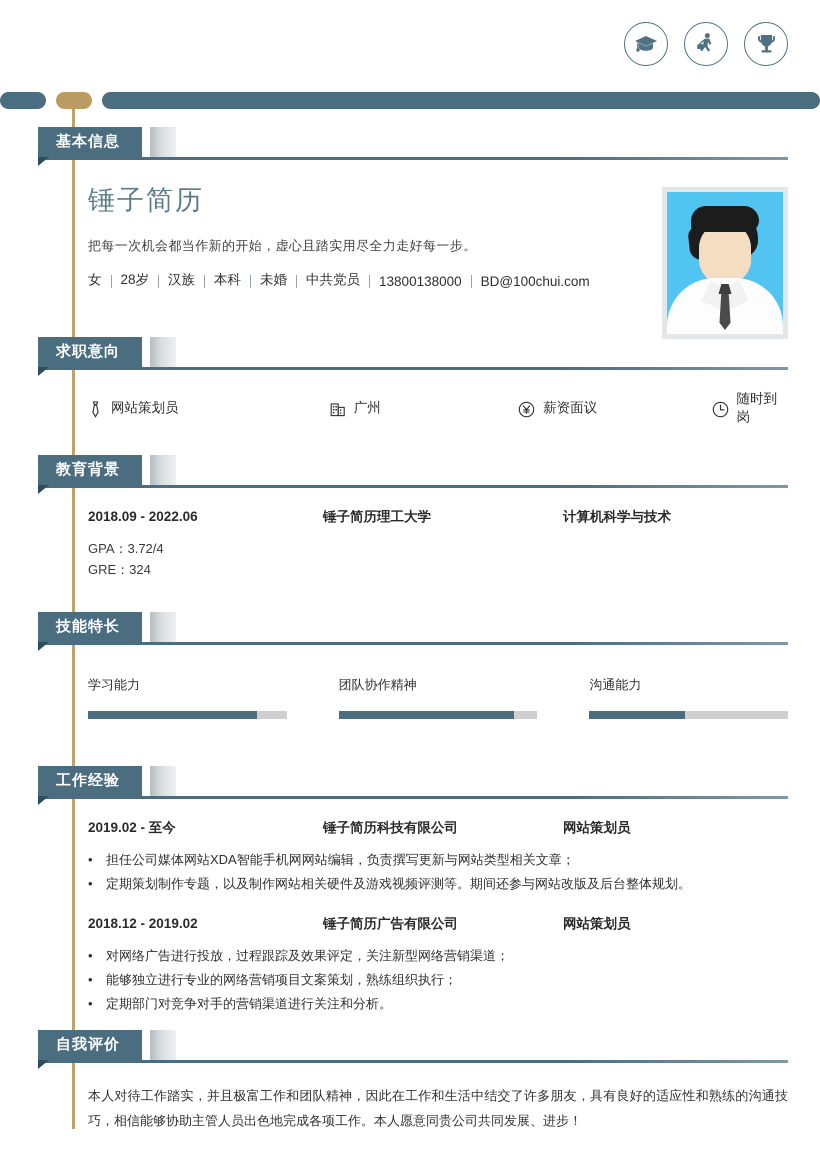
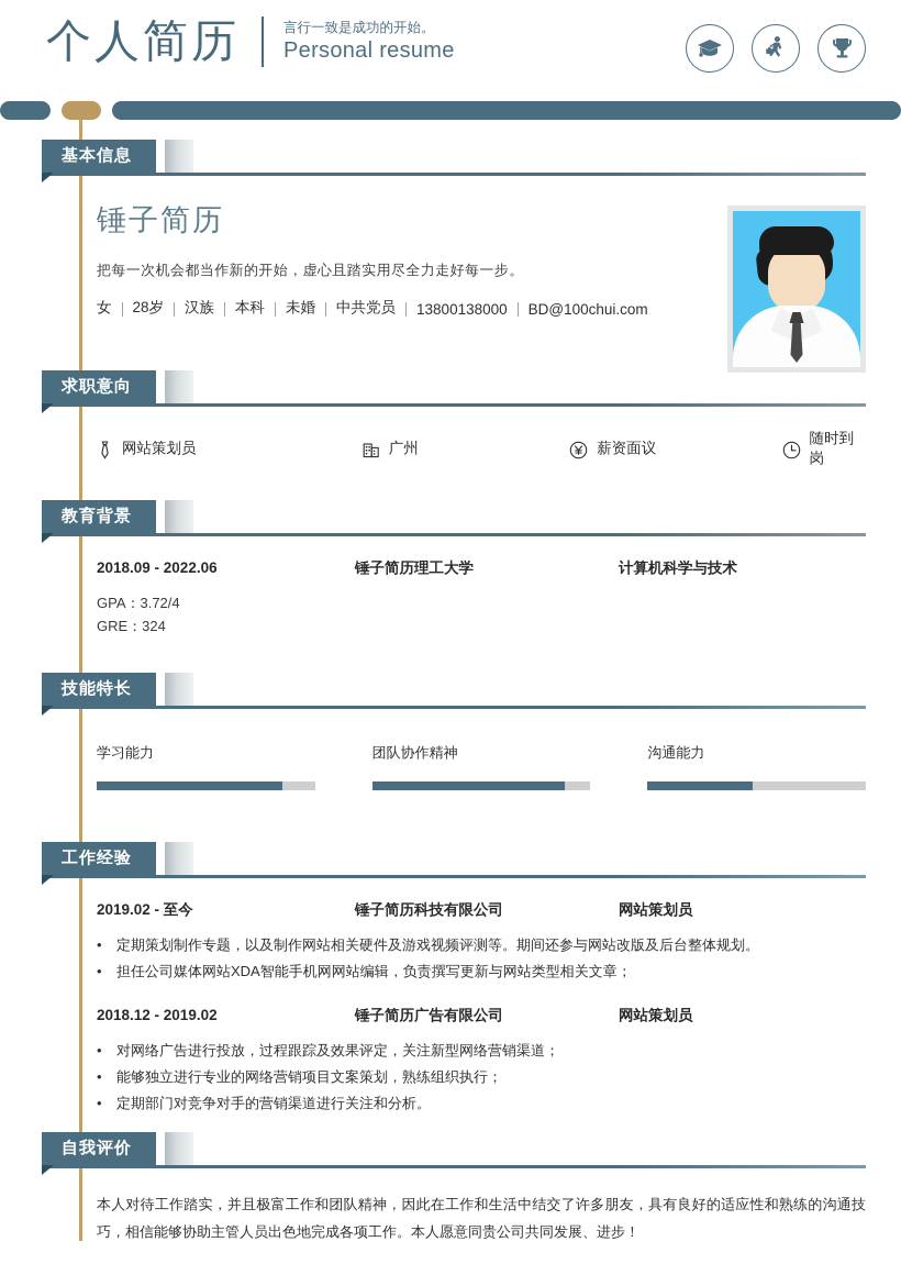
+ 个人简历
+ 言行一致是成功的开始。
+ Personal resume
  基本信息
  锤子简历
  把每一次机会都当作新的开始，虚心且踏实用尽全力走好每一步。
  女
  28岁
  汉族
  本科
  未婚
  中共党员
  13800138000
  BD@100chui.com
  求职意向
  网站策划员
  广州
  薪资面议
  随时到岗
  教育背景
  2018.09 - 2022.06
  锤子简历理工大学
  计算机科学与技术
  GPA：3.72/4
  GRE：324
  技能特长
  学习能力
  团队协作精神
  沟通能力
  工作经验
  2019.02 - 至今
  锤子简历科技有限公司
  网站策划员
  •
- 担任公司媒体网站XDA智能手机网网站编辑，负责撰写更新与网站类型相关文章；
+ 定期策划制作专题，以及制作网站相关硬件及游戏视频评测等。期间还参与网站改版及后台整体规划。
  •
- 定期策划制作专题，以及制作网站相关硬件及游戏视频评测等。期间还参与网站改版及后台整体规划。
+ 担任公司媒体网站XDA智能手机网网站编辑，负责撰写更新与网站类型相关文章；
  2018.12 - 2019.02
  锤子简历广告有限公司
  网站策划员
  •
  对网络广告进行投放，过程跟踪及效果评定，关注新型网络营销渠道；
  •
  能够独立进行专业的网络营销项目文案策划，熟练组织执行；
  •
  定期部门对竞争对手的营销渠道进行关注和分析。
  自我评价
  本人对待工作踏实，并且极富工作和团队精神，因此在工作和生活中结交了许多朋友，具有良好的适应性和熟练的沟通技巧，相信能够协助主管人员出色地完成各项工作。本人愿意同贵公司共同发展、进步！
